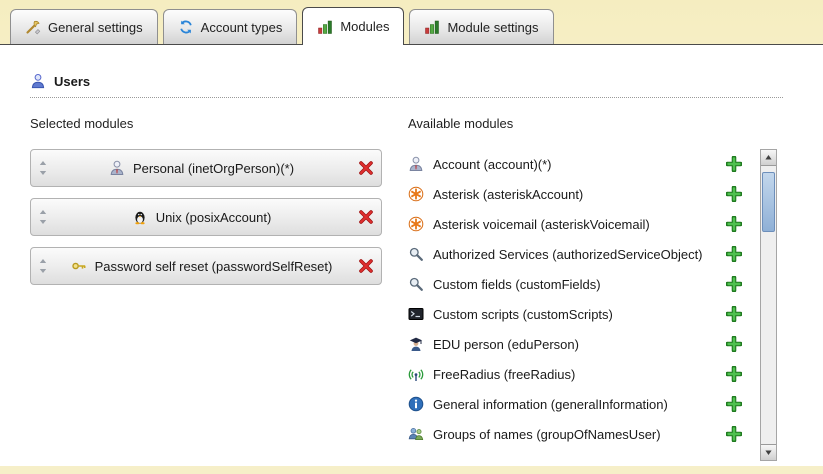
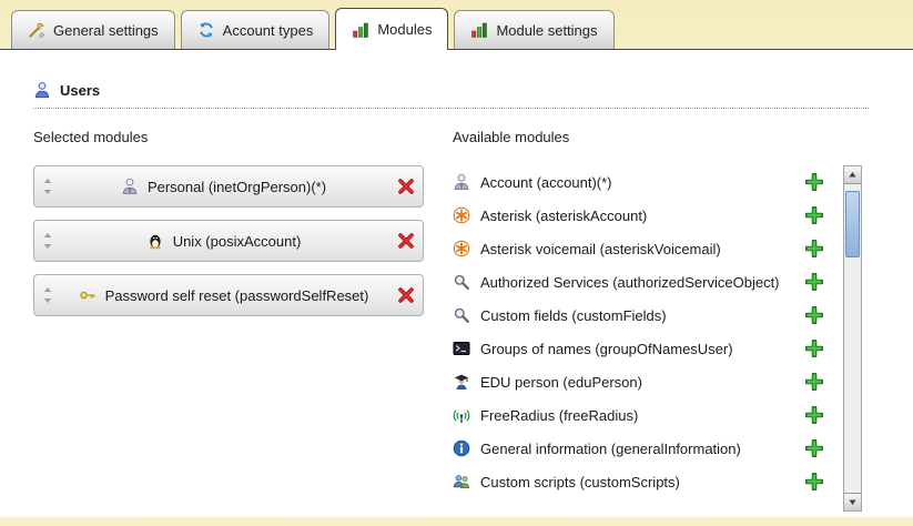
  General settings
  Account types
  Modules
  Module settings
  Users
  Selected modules
  Personal (inetOrgPerson)(*)
  Unix (posixAccount)
  Password self reset (passwordSelfReset)
  Available modules
  Account (account)(*)
  Asterisk (asteriskAccount)
  Asterisk voicemail (asteriskVoicemail)
  Authorized Services (authorizedServiceObject)
  Custom fields (customFields)
- Custom scripts (customScripts)
+ Groups of names (groupOfNamesUser)
  EDU person (eduPerson)
  FreeRadius (freeRadius)
  General information (generalInformation)
- Groups of names (groupOfNamesUser)
+ Custom scripts (customScripts)
